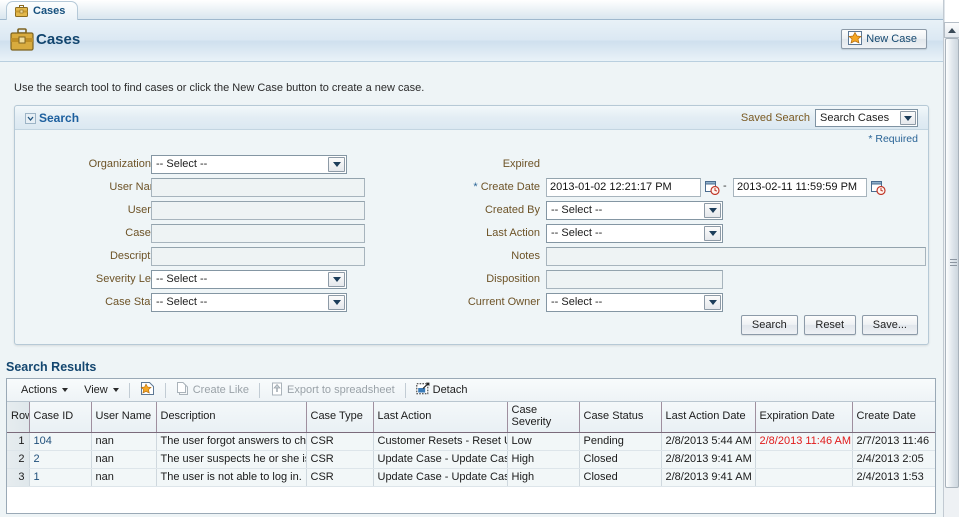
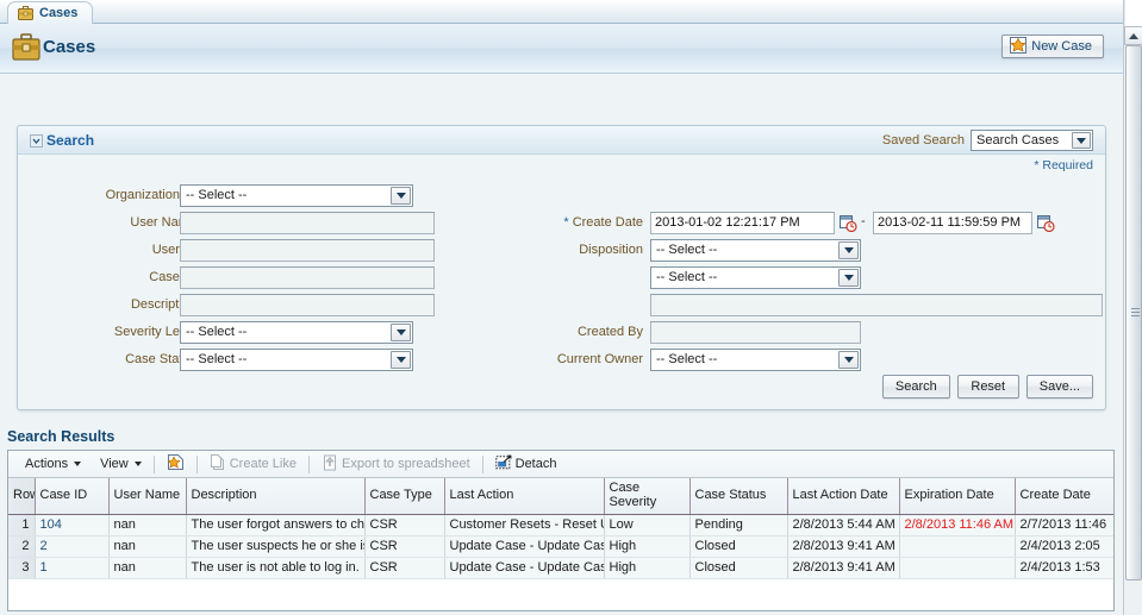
  Cases
  Cases
  New Case
- Use the search tool to find cases or click the New Case button to create a new case.
  Search
  Saved Search
  Search Cases
  * Required
  Organization
  -- Select --
  User Na
  Descript
  Severity Le
  -- Select --
  Case Sta
  -- Select --
- Expired
  * Create Date
  2013-01-02 12:21:17 PM
  -
  2013-02-11 11:59:59 PM
- Created By
+ Disposition
  -- Select --
- Last Action
  -- Select --
- Notes
- Disposition
+ Created By
  Current Owner
  -- Select --
  Search
  Reset
  Save...
  Search Results
  Actions
  View
  Create Like
  Export to spreadsheet
  Detach
  Ro	Case ID	User Name	Description	Case Type	Last Action	Case Severity	Case Status	Last Action Date	Expiration Date	Create Date
  1	104	nan	The user forgot answers to ch	CSR	Customer Resets - Reset	Low	Pending	2/8/2013 5:44 AM	2/8/2013 11:46 AM	2/7/2013 11:46
  2	2	nan	The user suspects he or she i	CSR	Update Case - Update Ca	High	Closed	2/8/2013 9:41 AM		2/4/2013 2:05
  3	1	nan	The user is not able to log in.	CSR	Update Case - Update Ca	High	Closed	2/8/2013 9:41 AM		2/4/2013 1:53
